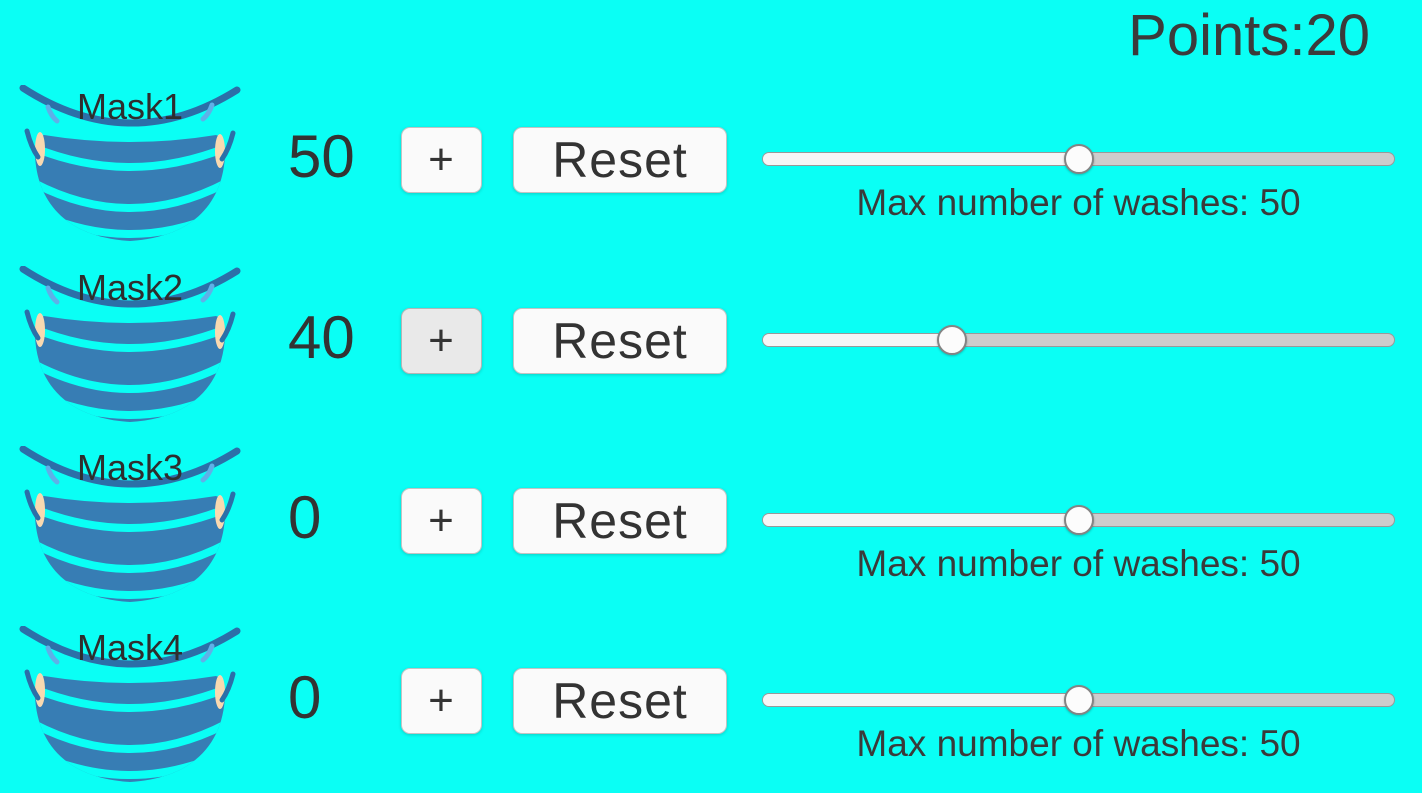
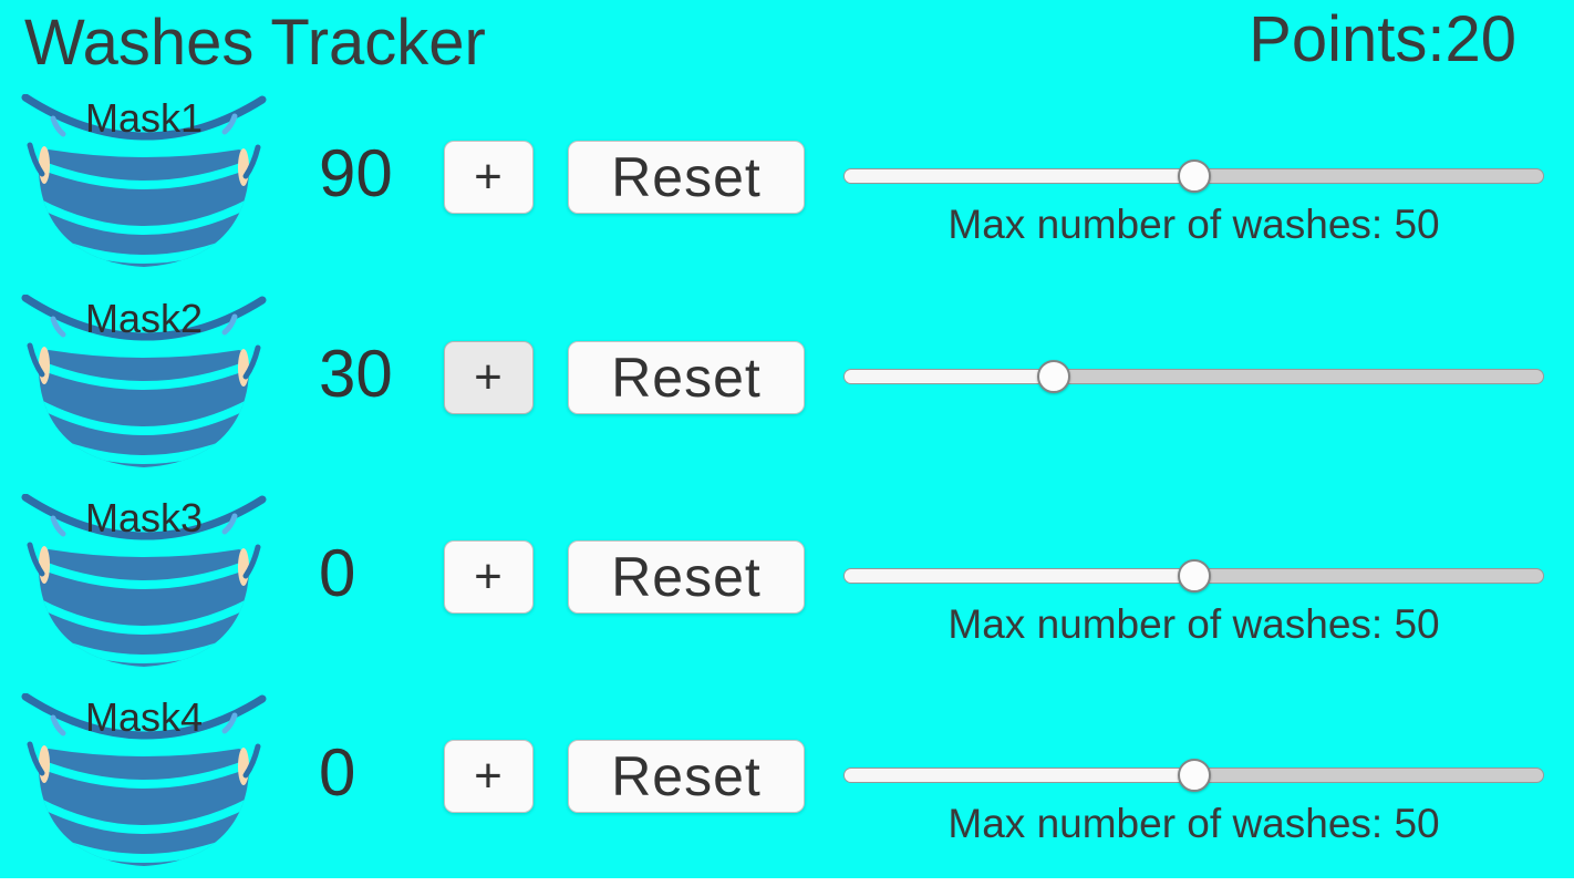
+ Washes Tracker
  Points:20
  Mask1
- 50
+ 90
  +
  Reset
  Max number of washes: 50
  Mask2
- 40
+ 30
  +
  Reset
  Mask3
  0
  +
  Reset
  Max number of washes: 50
  Mask4
  0
  +
  Reset
  Max number of washes: 50
